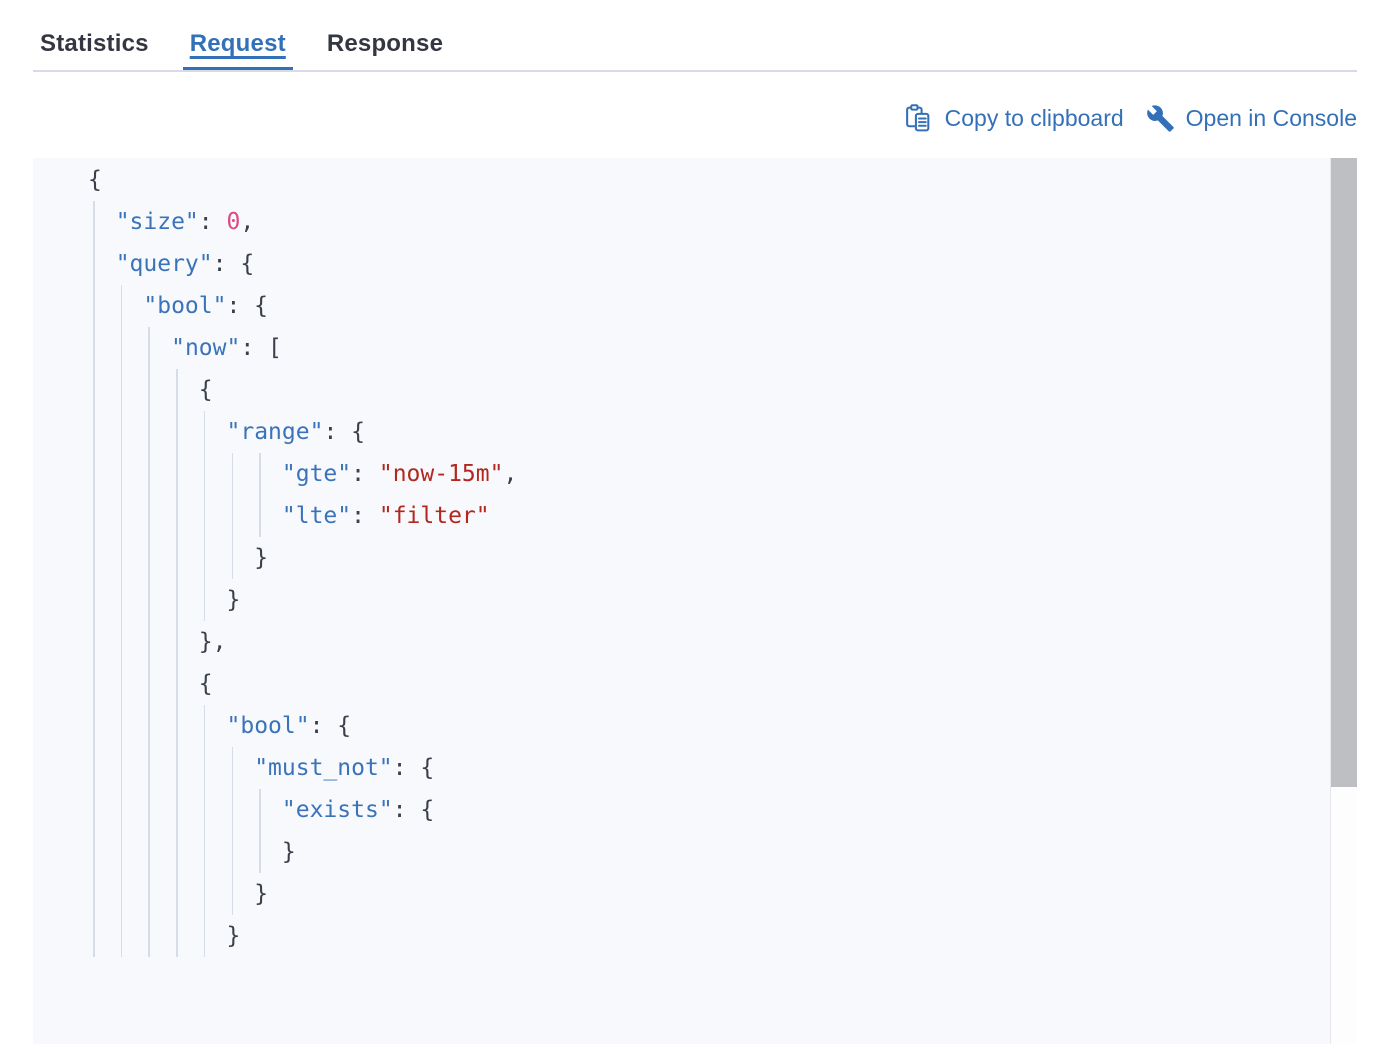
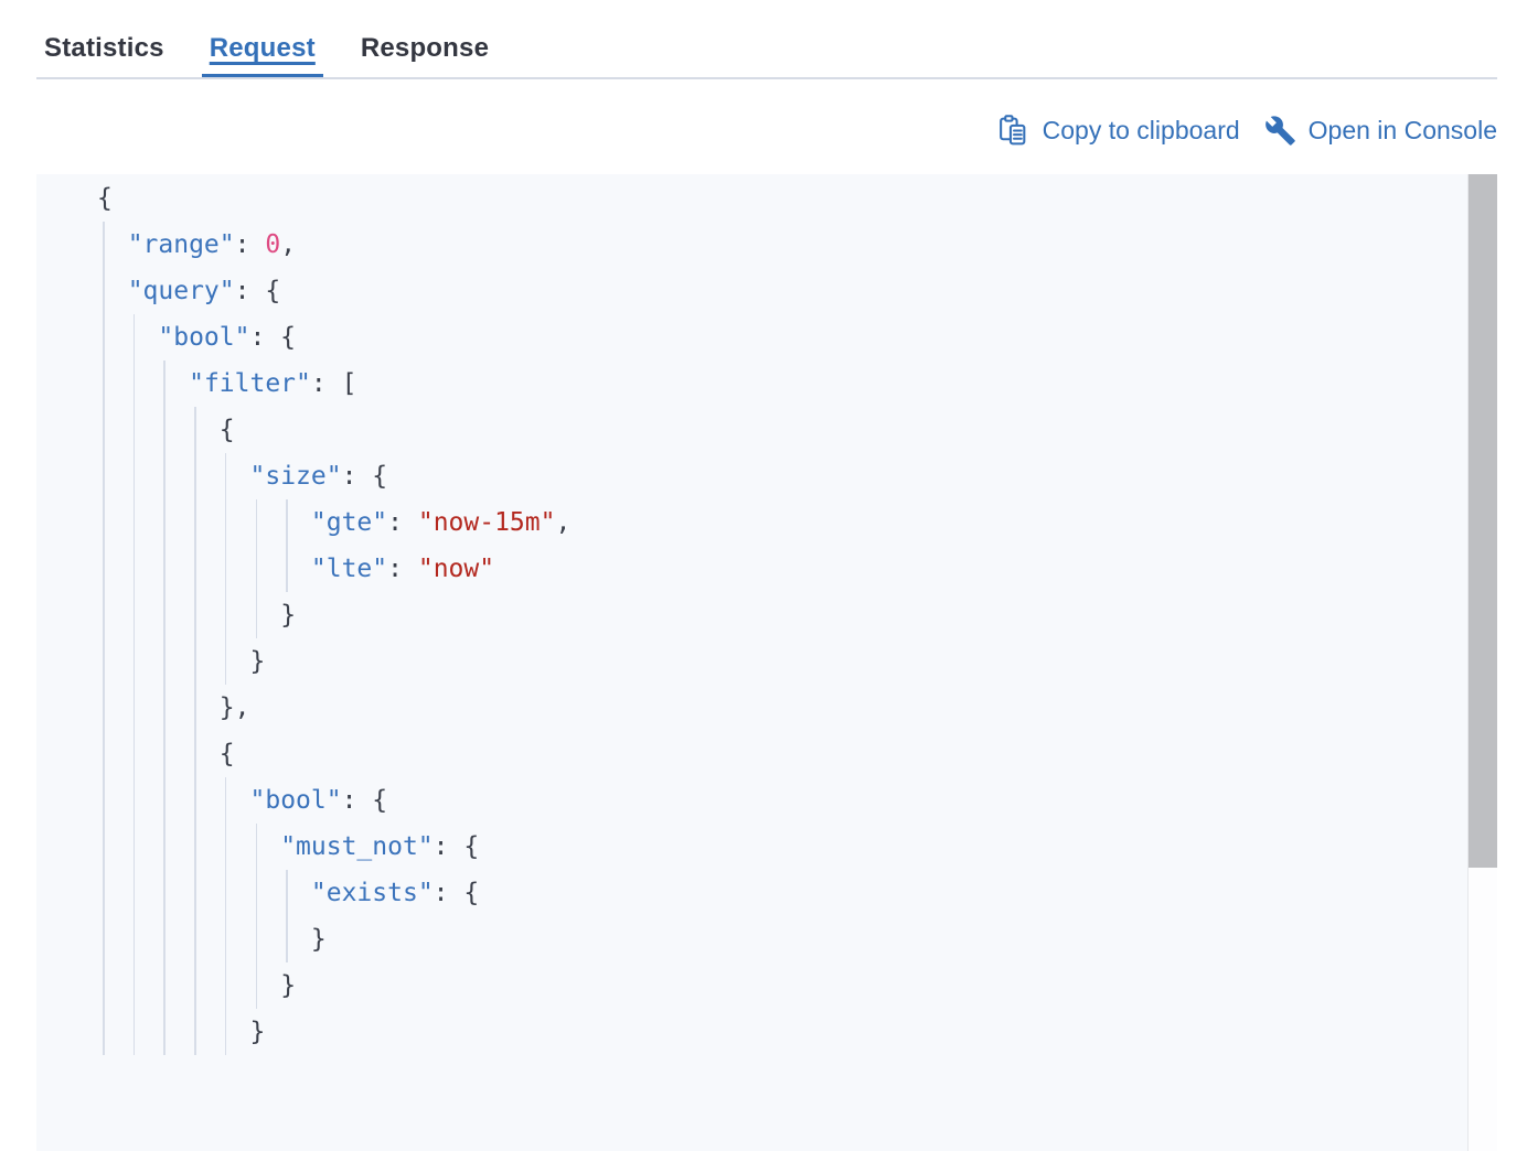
  Statistics
  Request
  Response
  Copy to clipboard
  Open in Console
  {
- "size": 0,
+ "range": 0,
  "query": {
  "bool": {
- "now": [
+ "filter": [
  {
- "range": {
+ "size": {
  "gte": "now-15m",
- "lte": "filter"
+ "lte": "now"
  }
  }
  },
  {
  "bool": {
  "must_not": {
  "exists": {
  }
  }
  }
